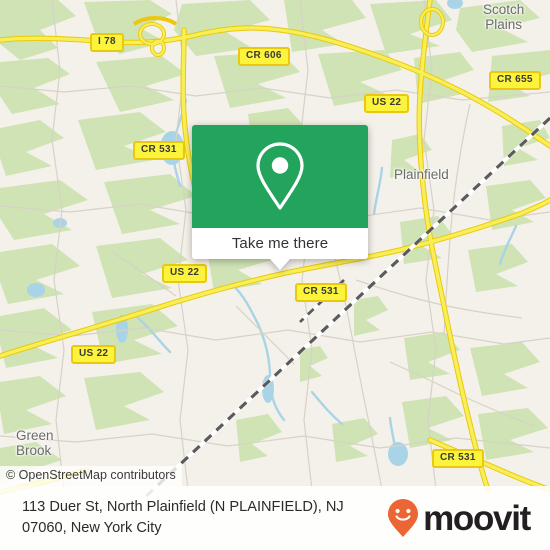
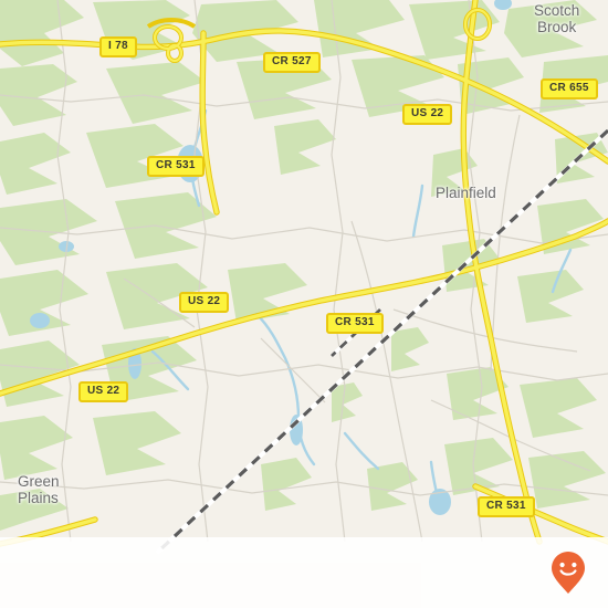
  Scotch
- Plains
+ Brook
  Plainfield
  Green
- Brook
+ Plains
  I 78
- CR 606
+ CR 527
  US 22
  CR 655
  CR 531
  US 22
  CR 531
  US 22
  CR 531
- Take me there
- © OpenStreetMap contributors
- 113 Duer St, North Plainfield (N PLAINFIELD), NJ 07060, New York City
- moovit
